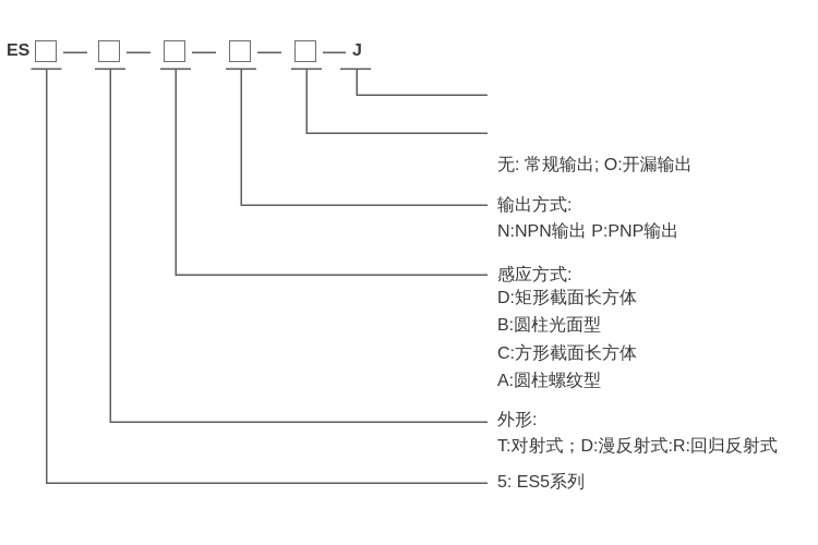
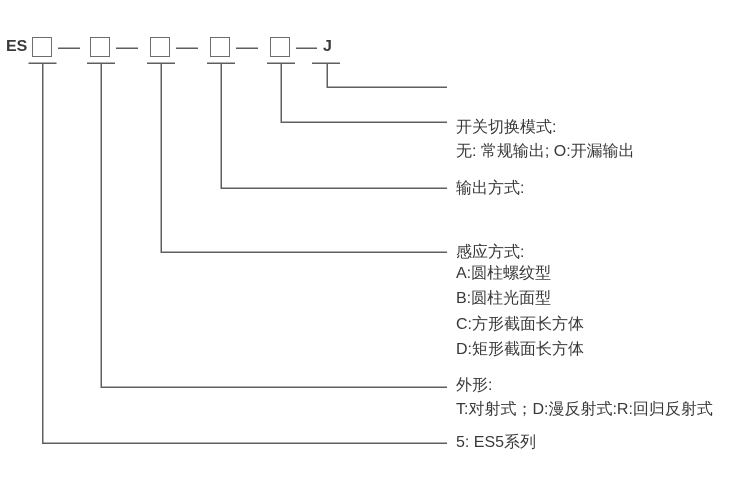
  ES
  J
+ 开关切换模式:
  无: 常规输出; O:开漏输出
  输出方式:
- N:NPN输出 P:PNP输出
  感应方式:
- D:矩形截面长方体
+ A:圆柱螺纹型
  B:圆柱光面型
  C:方形截面长方体
- A:圆柱螺纹型
+ D:矩形截面长方体
  外形:
  T:对射式；D:漫反射式:R:回归反射式
  5: ES5系列
